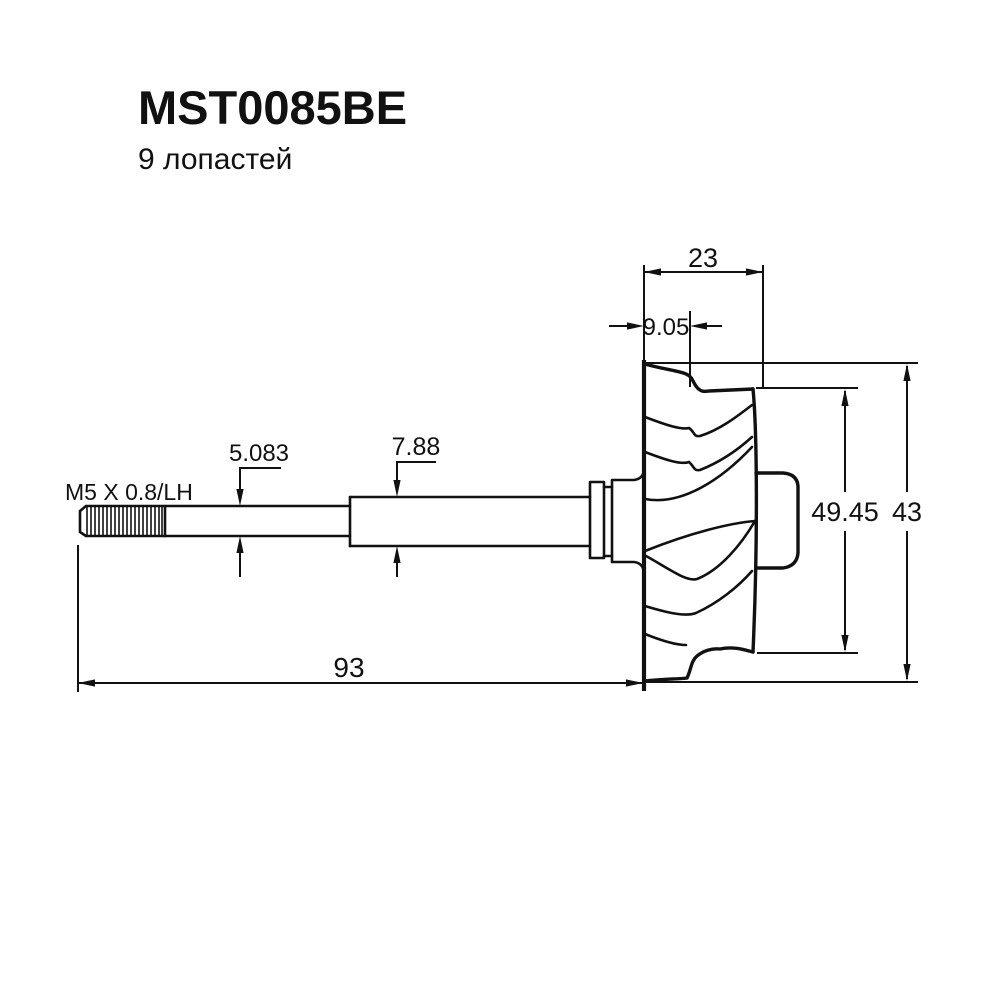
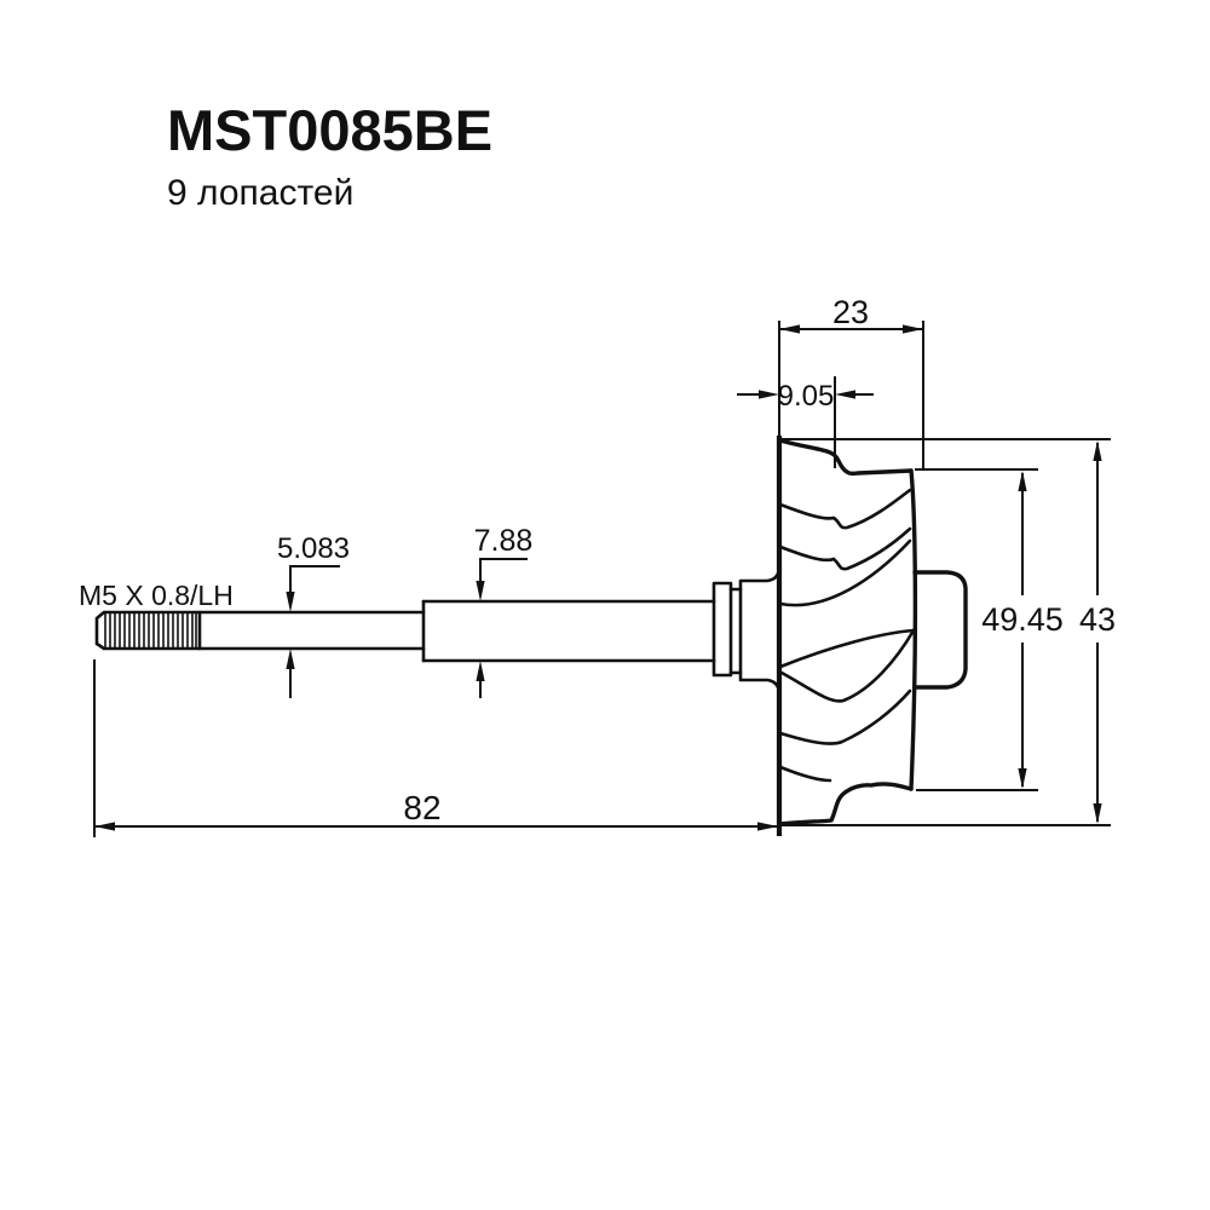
  MST0085BE
  9 лопастей
  23
  9.05
  5.083
  7.88
  M5 X 0.8/LH
  49.45
  43
- 93
+ 82
